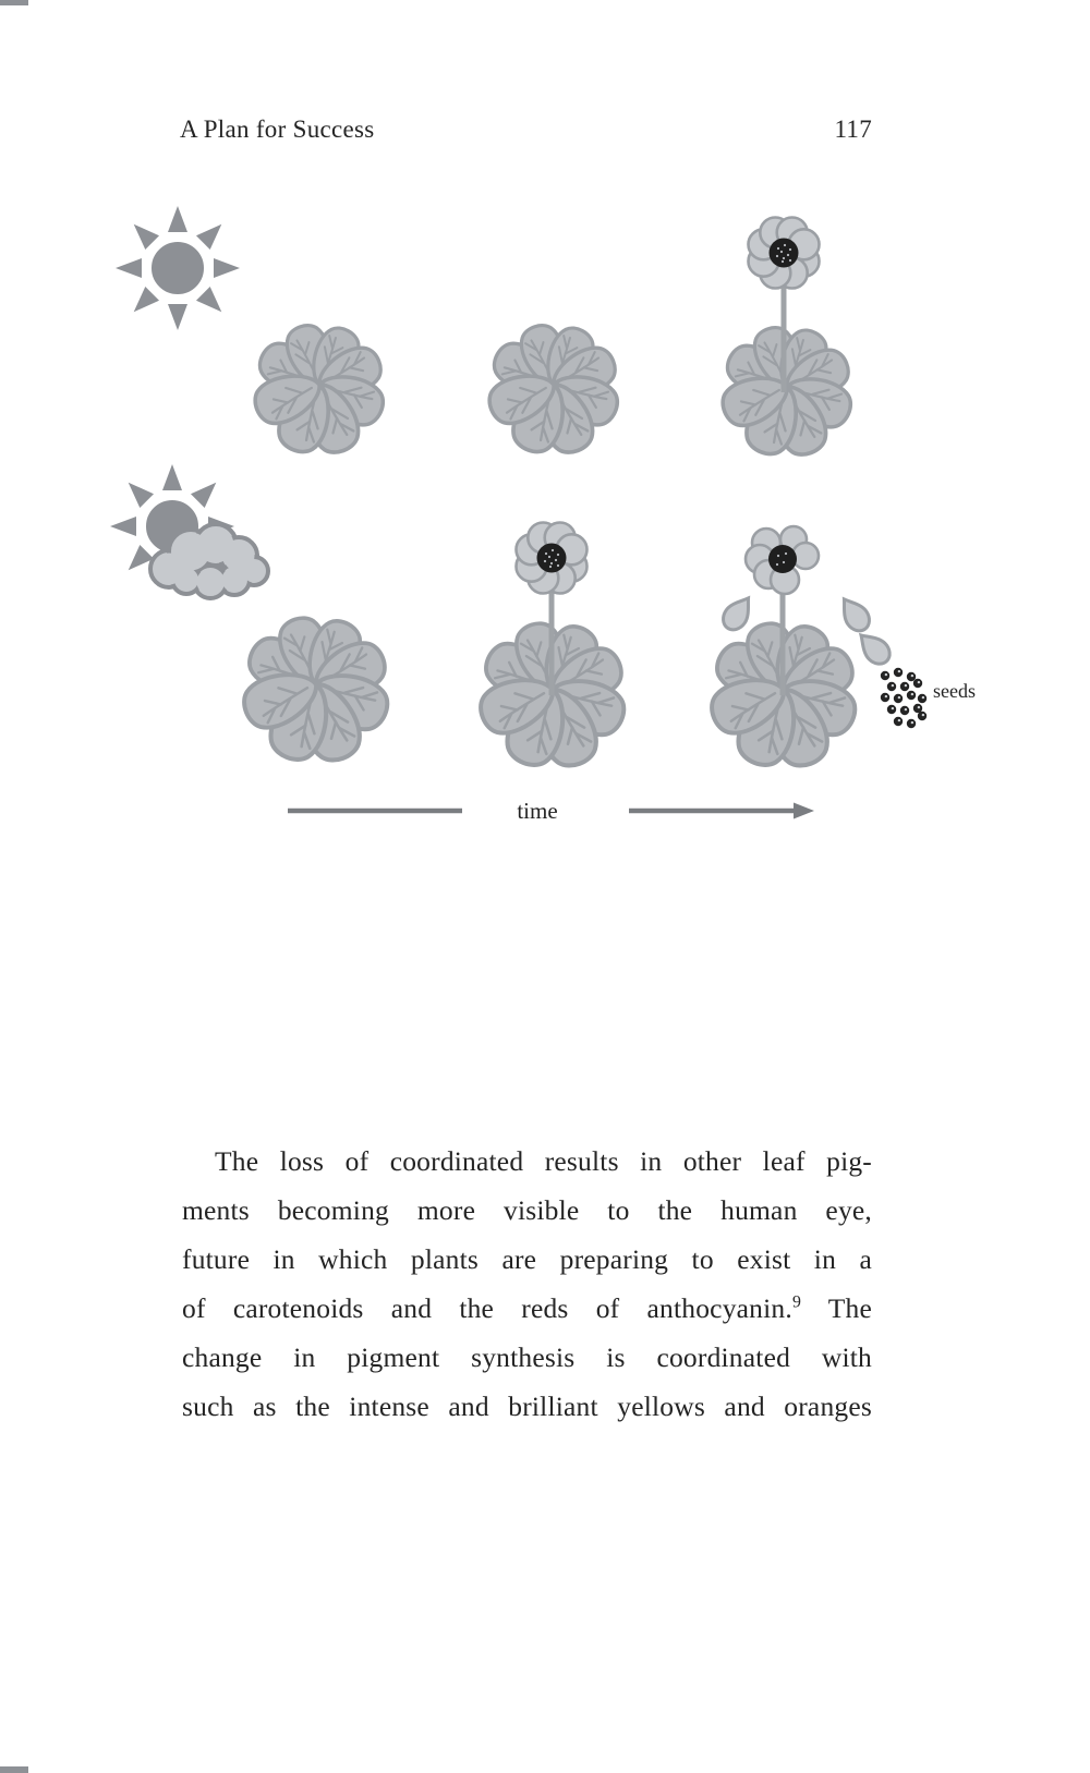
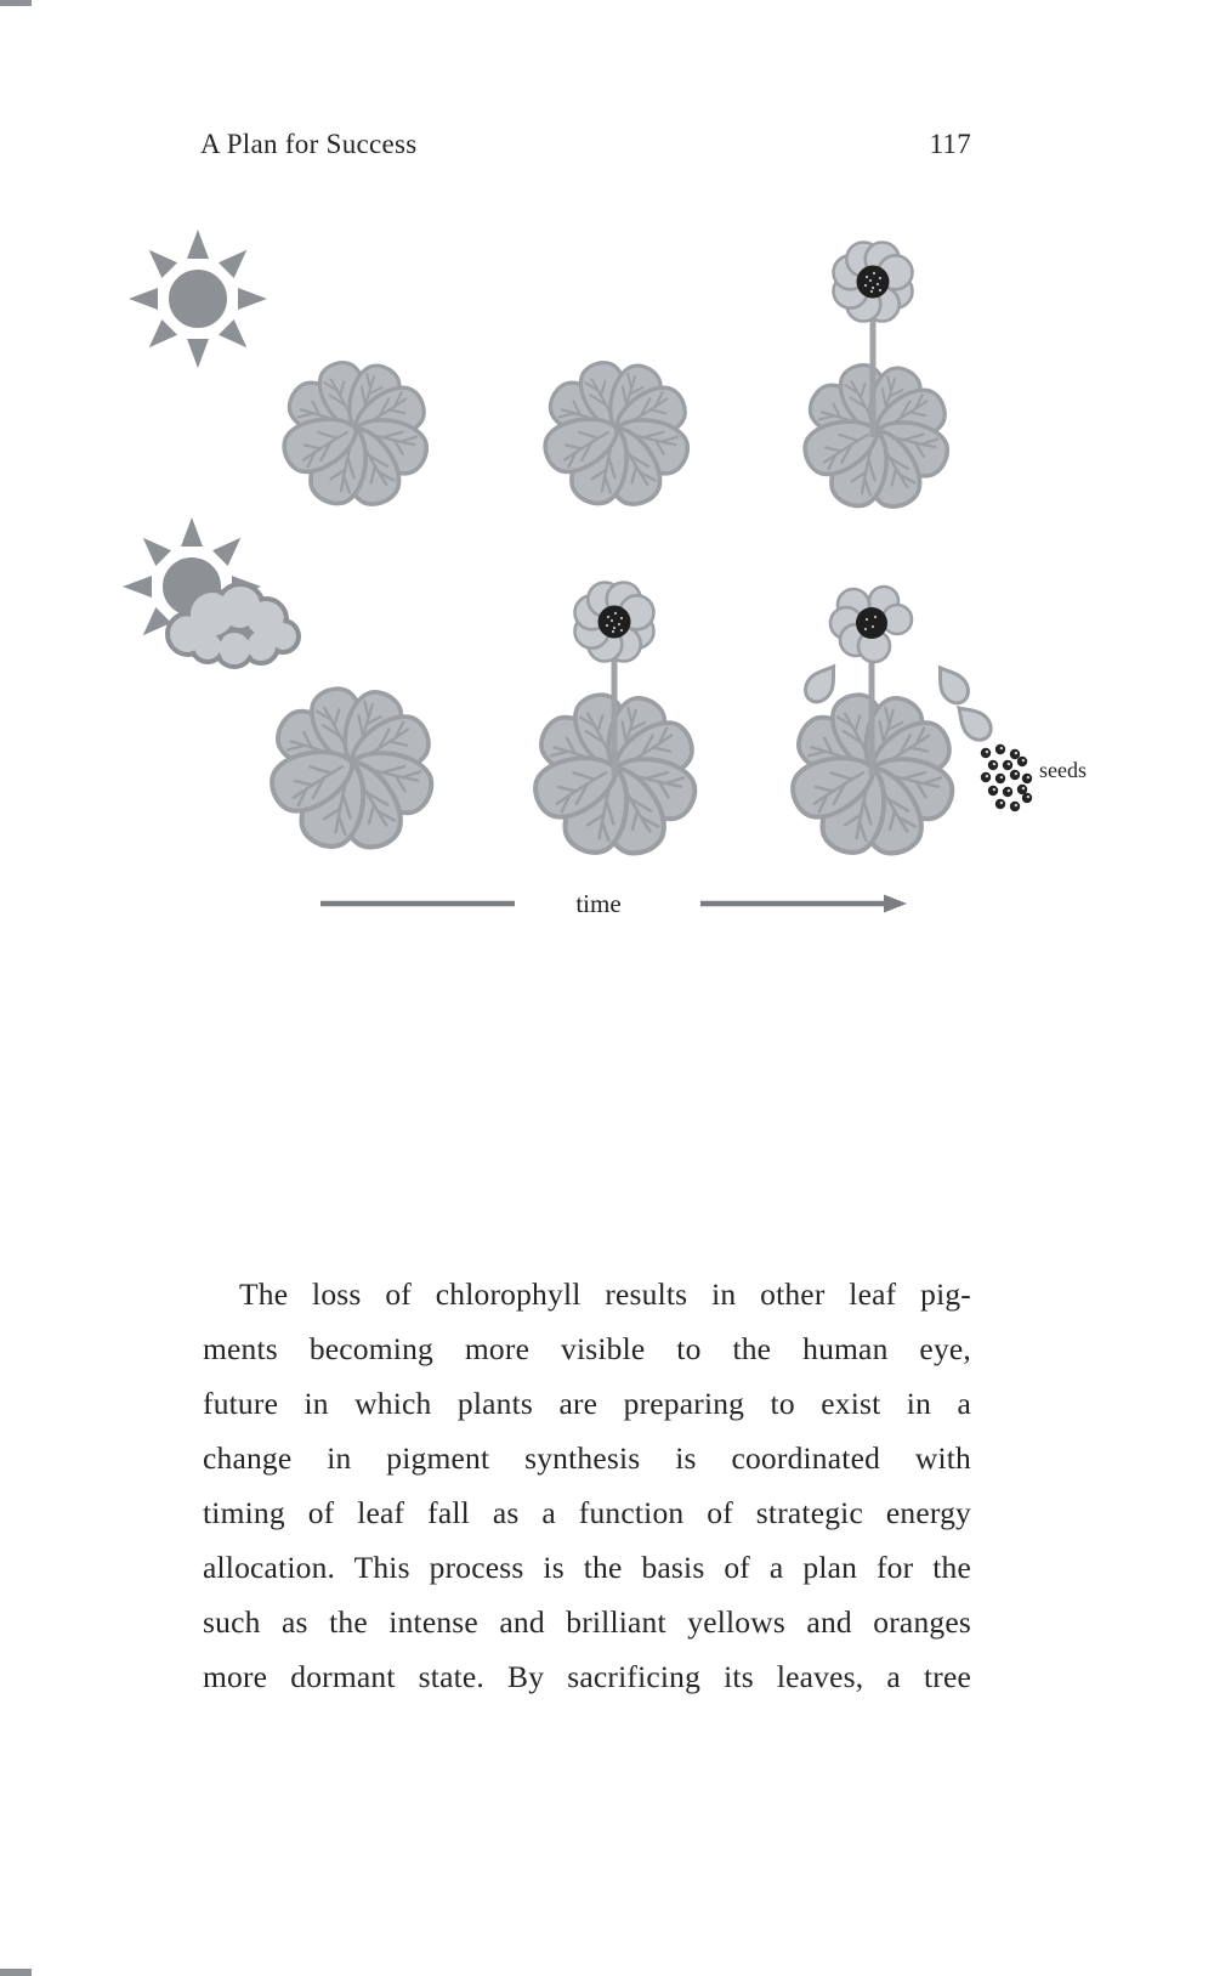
  A Plan for Success
  117
  seeds
  time
- The loss of coordinated results in other leaf pig-
+ The loss of chlorophyll results in other leaf pig-
  ments becoming more visible to the human eye,
  future in which plants are preparing to exist in a
- of carotenoids and the reds of anthocyanin.9 The
  change in pigment synthesis is coordinated with
+ timing of leaf fall as a function of strategic energy
+ allocation. This process is the basis of a plan for the
  such as the intense and brilliant yellows and oranges
+ more dormant state. By sacrificing its leaves, a tree
